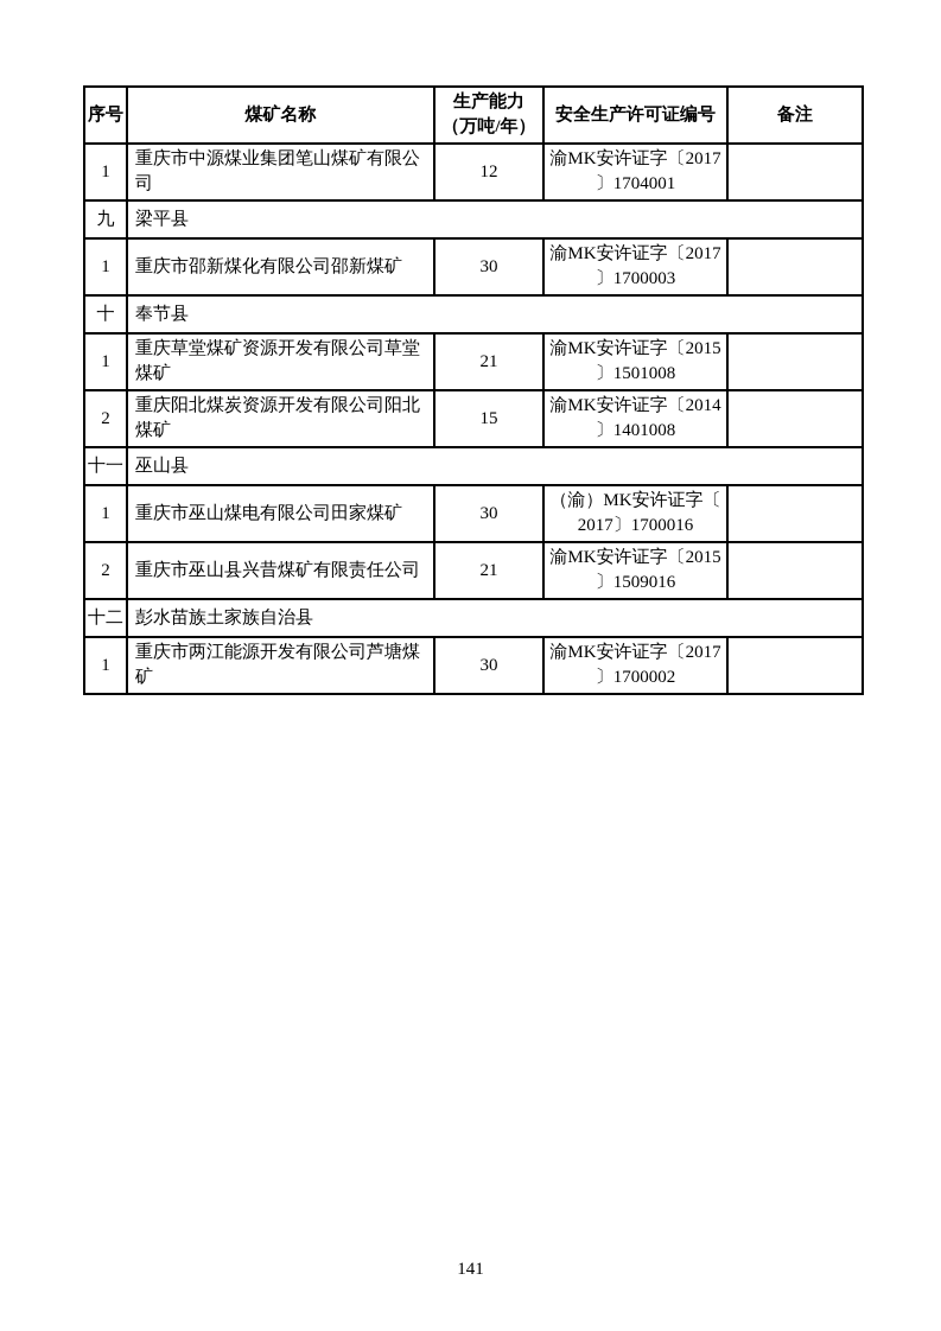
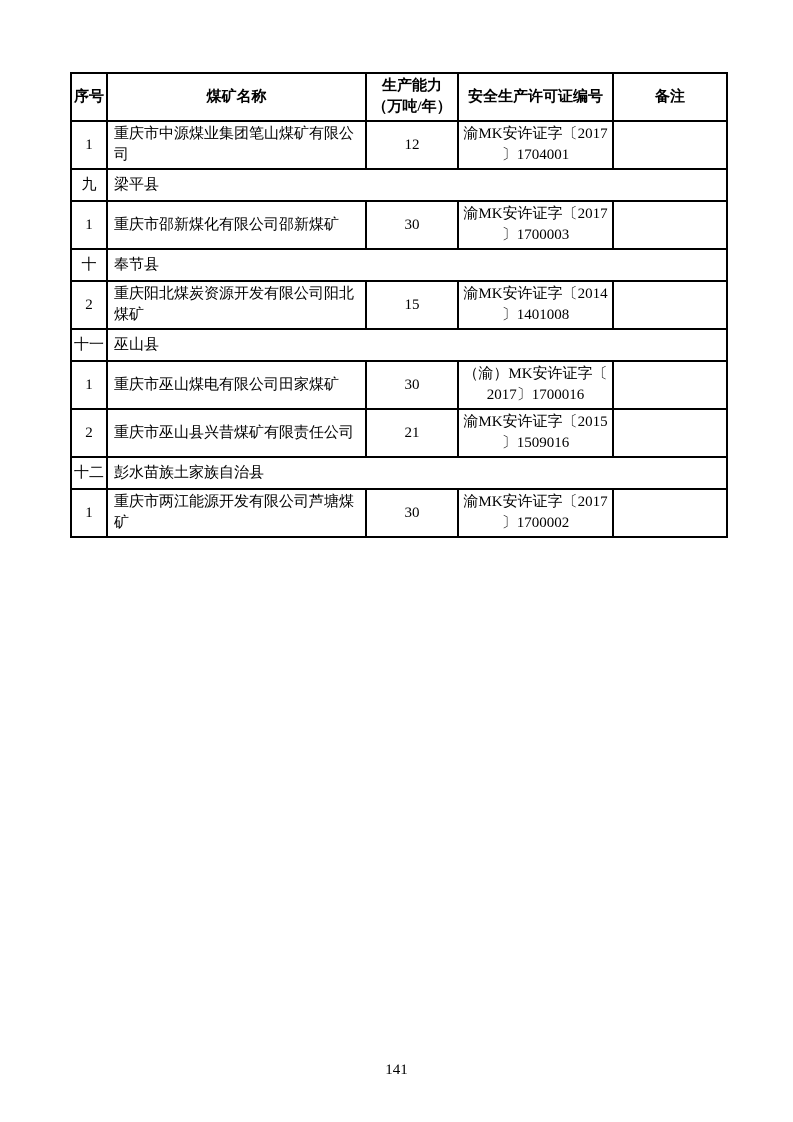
  序号	煤矿名称	生产能力 （万吨/年）	安全生产许可证编号	备注
  1	重庆市中源煤业集团笔山煤矿有限公司	12	渝MK安许证字〔2017 〕1704001
  九	梁平县
  1	重庆市邵新煤化有限公司邵新煤矿	30	渝MK安许证字〔2017 〕1700003
  十	奉节县
- 1	重庆草堂煤矿资源开发有限公司草堂煤矿	21	渝MK安许证字〔2015 〕1501008
  2	重庆阳北煤炭资源开发有限公司阳北煤矿	15	渝MK安许证字〔2014 〕1401008
  十一	巫山县
  1	重庆市巫山煤电有限公司田家煤矿	30	（渝）MK安许证字〔 2017〕1700016
  2	重庆市巫山县兴昔煤矿有限责任公司	21	渝MK安许证字〔2015 〕1509016
  十二	彭水苗族土家族自治县
  1	重庆市两江能源开发有限公司芦塘煤矿	30	渝MK安许证字〔2017 〕1700002
  141
